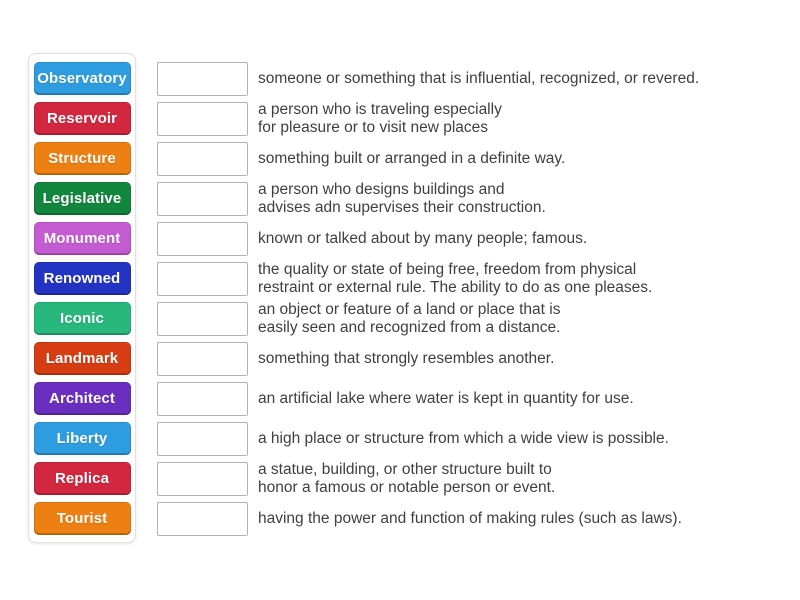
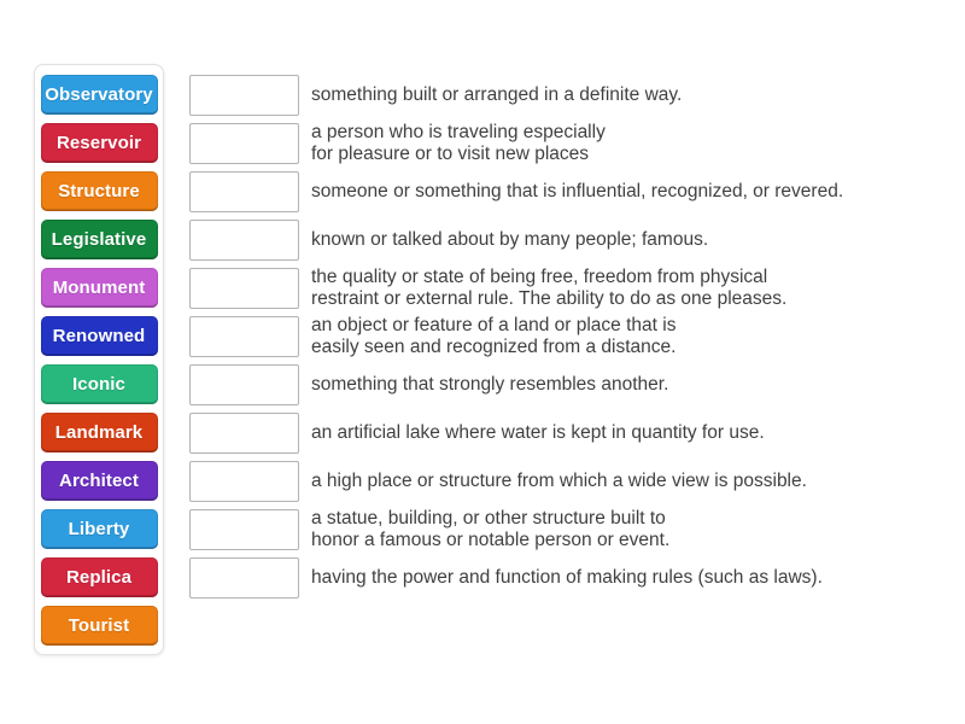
  Observatory
  Reservoir
  Structure
  Legislative
  Monument
  Renowned
  Iconic
  Landmark
  Architect
  Liberty
  Replica
  Tourist
- someone or something that is influential, recognized, or revered.
+ something built or arranged in a definite way.
  a person who is traveling especially
  for pleasure or to visit new places
- something built or arranged in a definite way.
+ someone or something that is influential, recognized, or revered.
- a person who designs buildings and
- advises adn supervises their construction.
  known or talked about by many people; famous.
  the quality or state of being free, freedom from physical
  restraint or external rule. The ability to do as one pleases.
  an object or feature of a land or place that is
  easily seen and recognized from a distance.
  something that strongly resembles another.
  an artificial lake where water is kept in quantity for use.
  a high place or structure from which a wide view is possible.
  a statue, building, or other structure built to
  honor a famous or notable person or event.
  having the power and function of making rules (such as laws).
